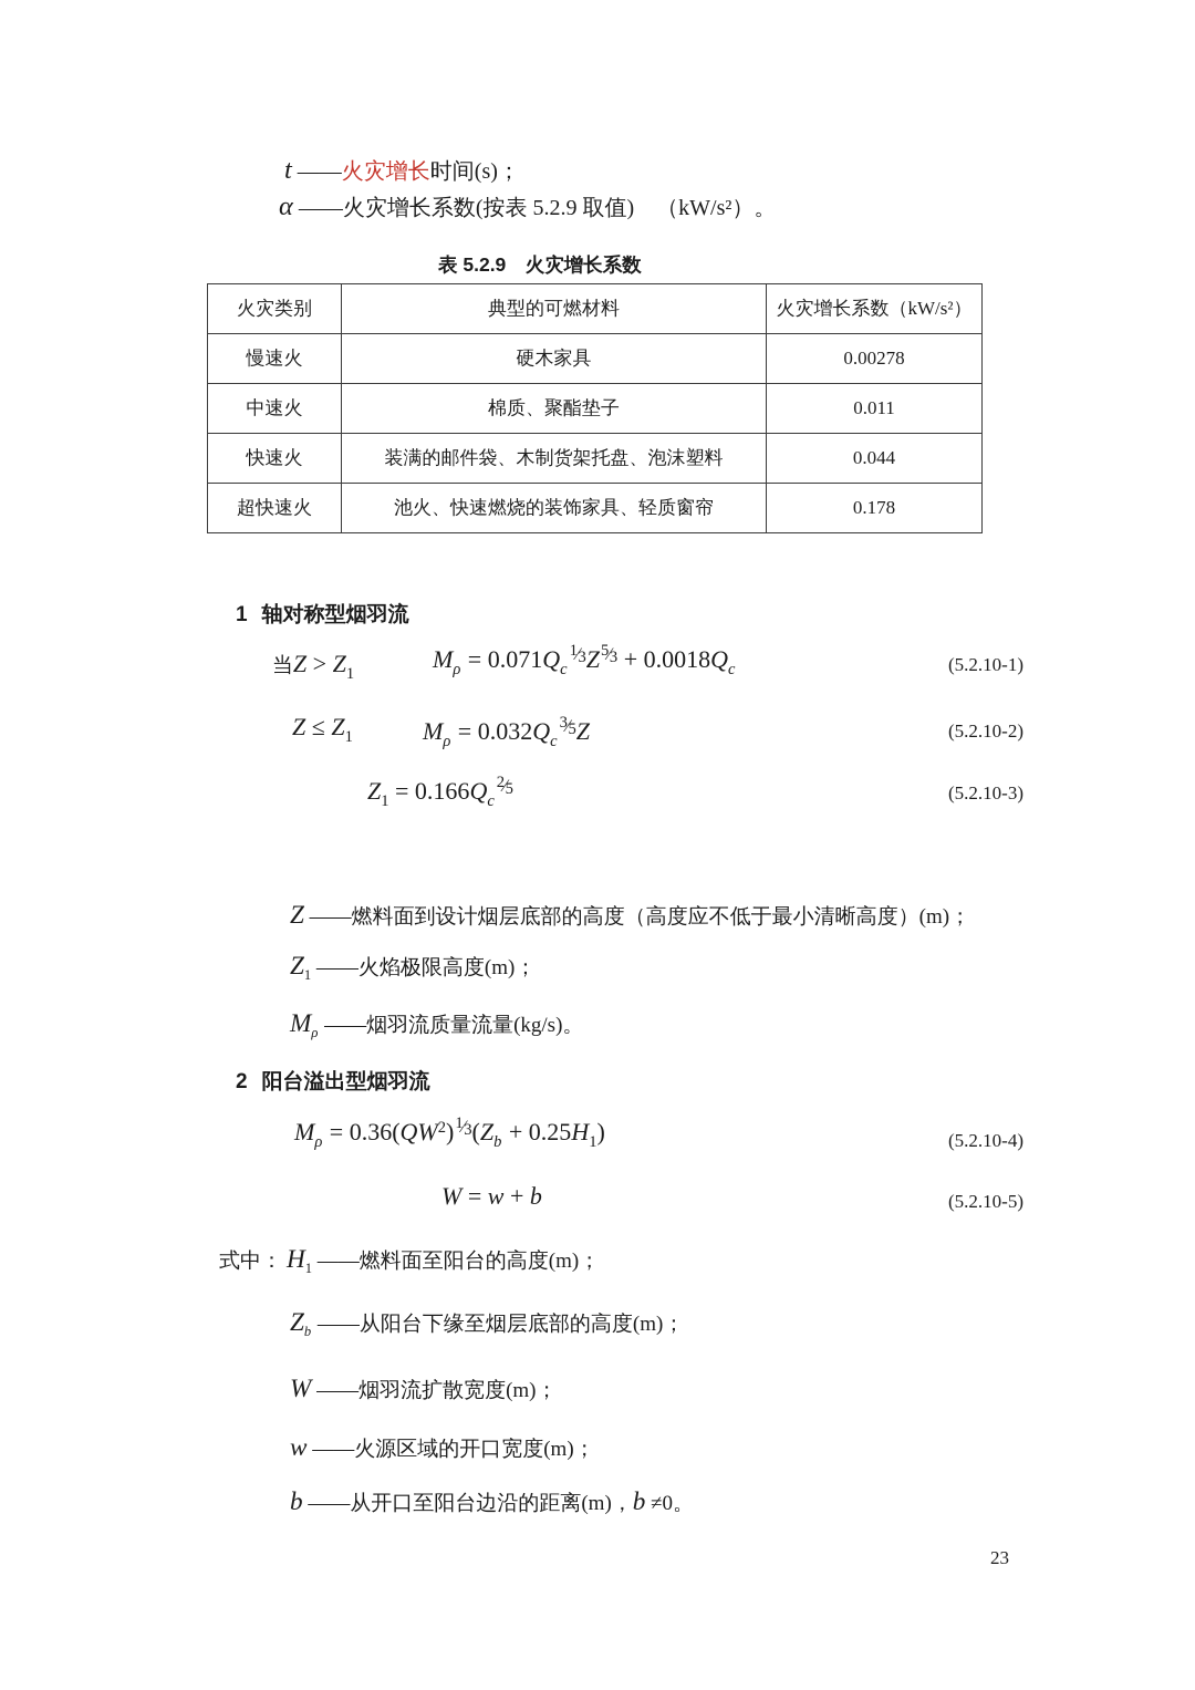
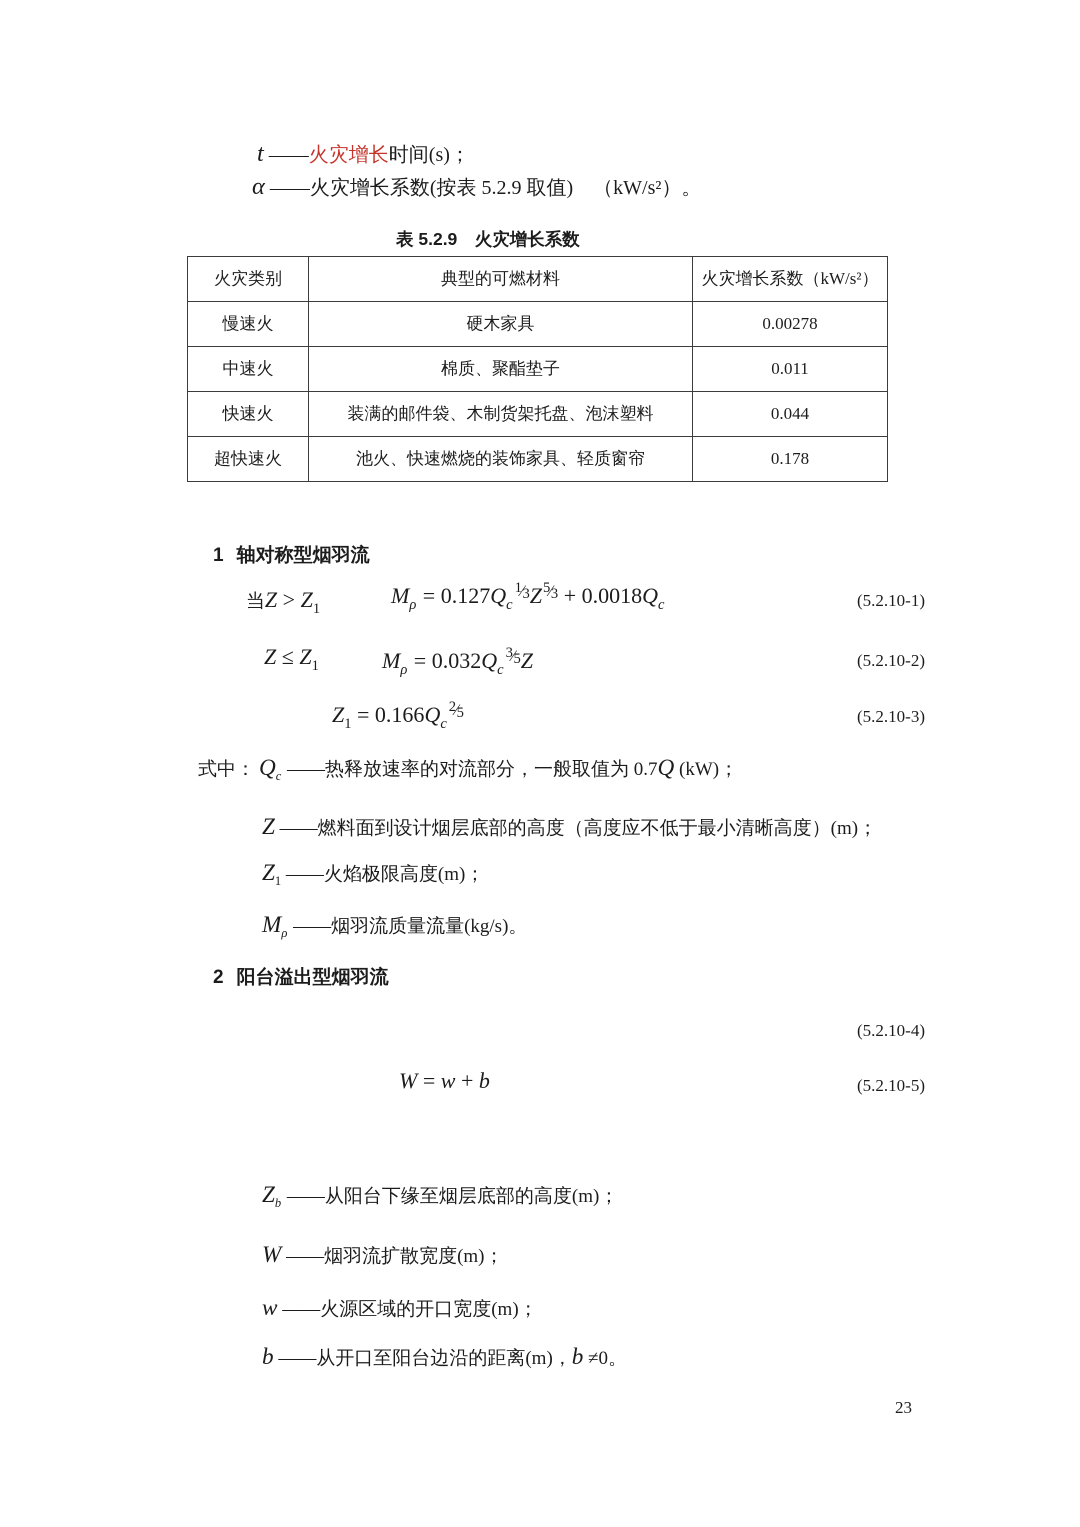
  t ——火灾增长时间(s)；
  α ——火灾增长系数(按表 5.2.9 取值) （kW/s²）。
  表 5.2.9 火灾增长系数
  火灾类别	典型的可燃材料	火灾增长系数（kW/s²）
  慢速火	硬木家具	0.00278
  中速火	棉质、聚酯垫子	0.011
  快速火	装满的邮件袋、木制货架托盘、泡沫塑料	0.044
  超快速火	池火、快速燃烧的装饰家具、轻质窗帘	0.178
  1 轴对称型烟羽流
  当Z > Z1
- Mρ = 0.071Qc1⁄3Z5⁄3 + 0.0018Qc
+ Mρ = 0.127Qc1⁄3Z5⁄3 + 0.0018Qc
  (5.2.10-1)
  Z ≤ Z1
  Mρ = 0.032Qc3⁄5Z
  (5.2.10-2)
  Z1 = 0.166Qc2⁄5
  (5.2.10-3)
+ 式中： Qc ——热释放速率的对流部分，一般取值为 0.7Q (kW)；
  Z ——燃料面到设计烟层底部的高度（高度应不低于最小清晰高度）(m)；
  Z1 ——火焰极限高度(m)；
  Mρ ——烟羽流质量流量(kg/s)。
  2 阳台溢出型烟羽流
- Mρ = 0.36(QW2)1⁄3(Zb + 0.25H1)
  (5.2.10-4)
  W = w + b
  (5.2.10-5)
- 式中： H1 ——燃料面至阳台的高度(m)；
  Zb ——从阳台下缘至烟层底部的高度(m)；
  W ——烟羽流扩散宽度(m)；
  w ——火源区域的开口宽度(m)；
  b ——从开口至阳台边沿的距离(m)，b ≠0。
  23
